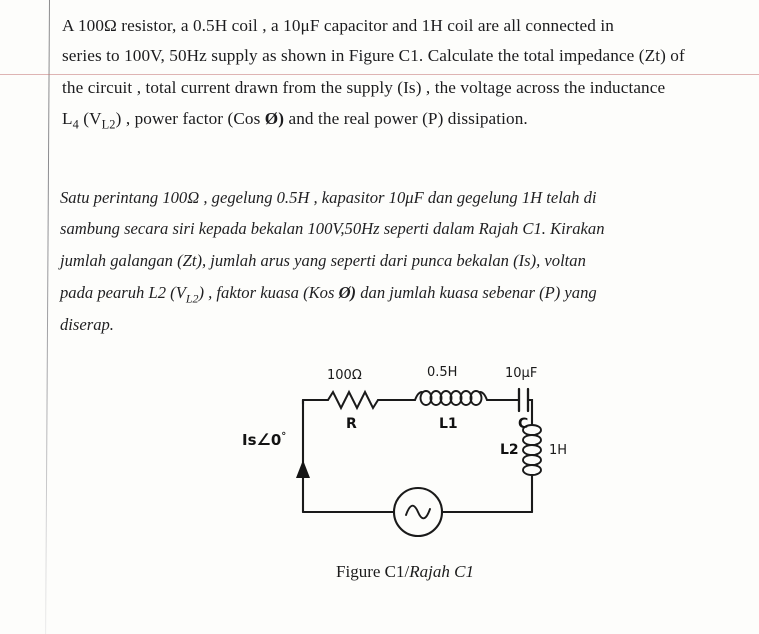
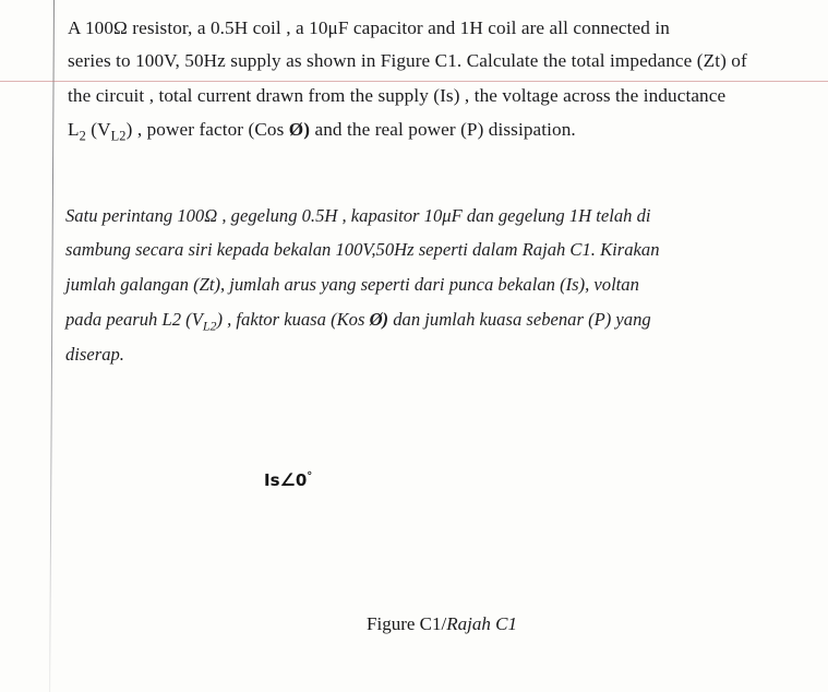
  A 100Ω resistor, a 0.5H coil , a 10μF capacitor and 1H coil are all connected in
  series to 100V, 50Hz supply as shown in Figure C1. Calculate the total impedance (Zt) of
  the circuit , total current drawn from the supply (Is) , the voltage across the inductance
- L4 (VL2) , power factor (Cos Ø) and the real power (P) dissipation.
+ L2 (VL2) , power factor (Cos Ø) and the real power (P) dissipation.
  Satu perintang 100Ω , gegelung 0.5H , kapasitor 10μF dan gegelung 1H telah di
  sambung secara siri kepada bekalan 100V,50Hz seperti dalam Rajah C1. Kirakan
  jumlah galangan (Zt), jumlah arus yang seperti dari punca bekalan (Is), voltan
  pada pearuh L2 (VL2) , faktor kuasa (Kos Ø) dan jumlah kuasa sebenar (P) yang
  diserap.
- 100Ω
- 0.5H
- 10μF
- 1H
- R
- L1
- C
- L2
  Is∠0°
  Figure C1/Rajah C1
